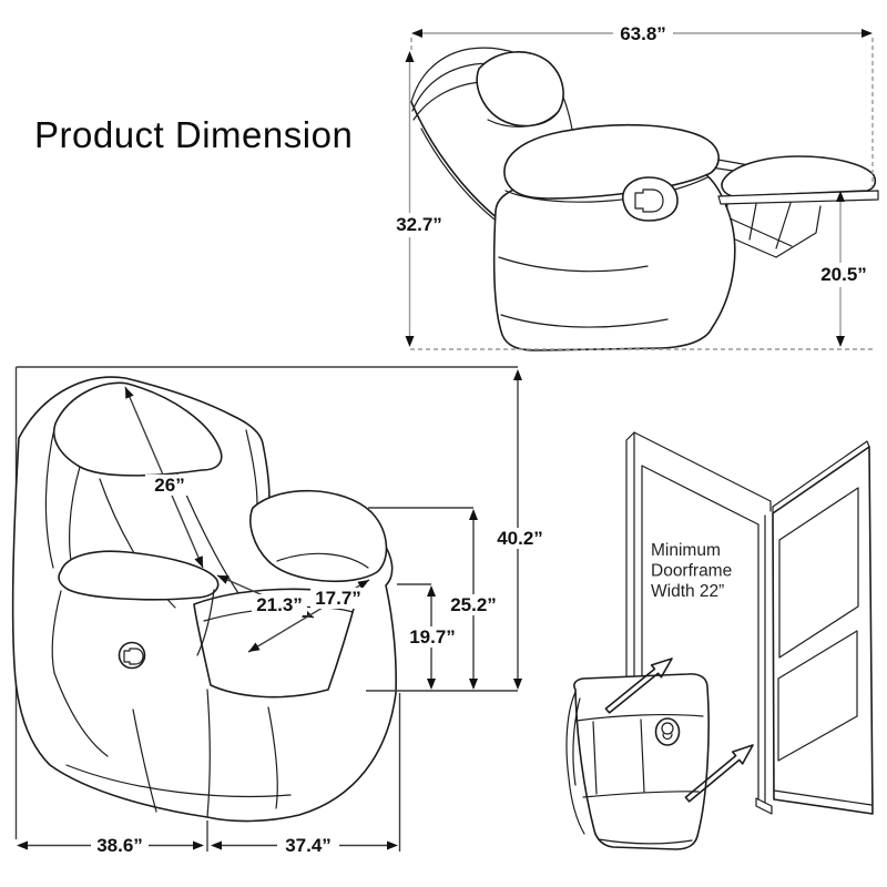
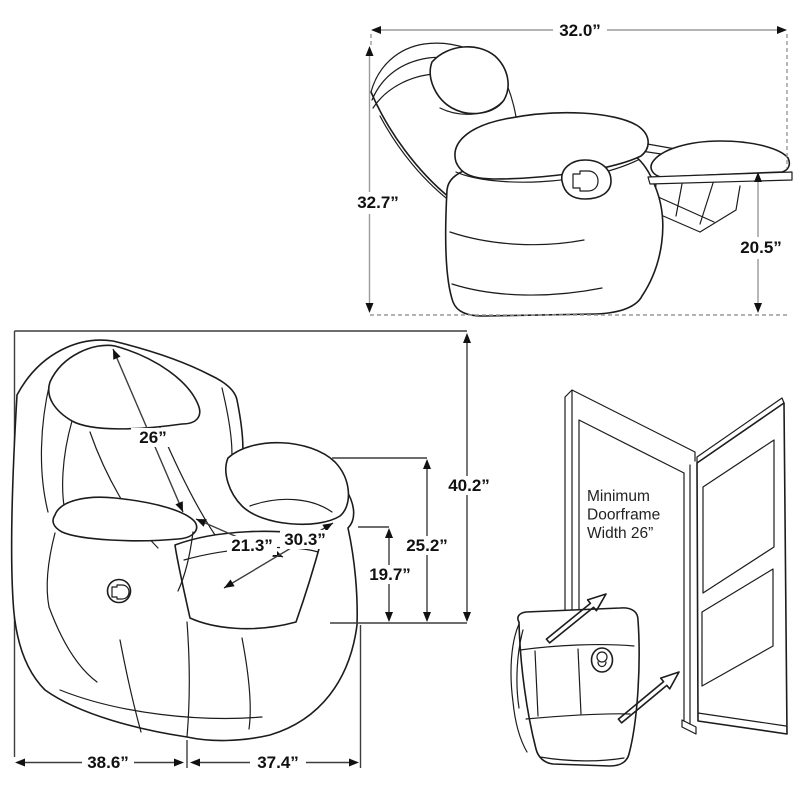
- Product Dimension
- 63.8”
+ 32.0”
  32.7”
  20.5”
  26”
  21.3”
- 17.7”
+ 30.3”
  40.2”
  25.2”
  19.7”
  38.6”
  37.4”
  Minimum
  Doorframe
- Width 22”
+ Width 26”
